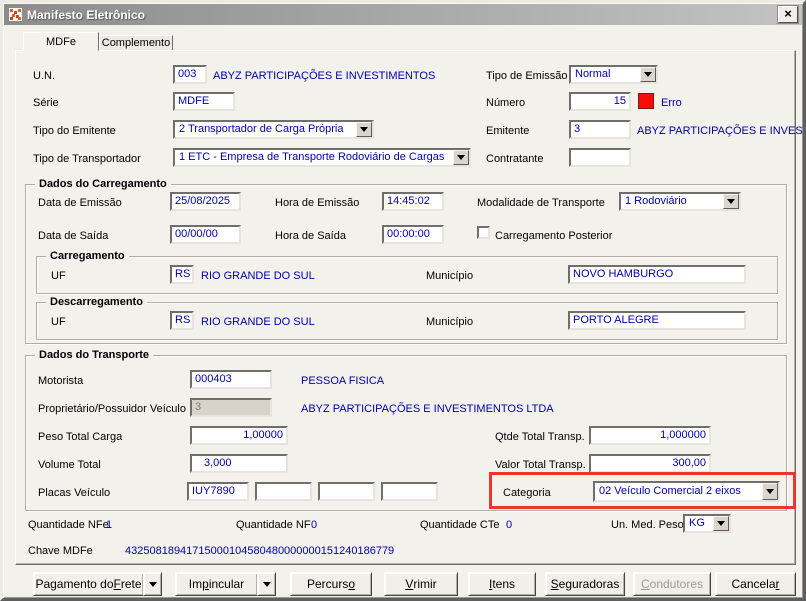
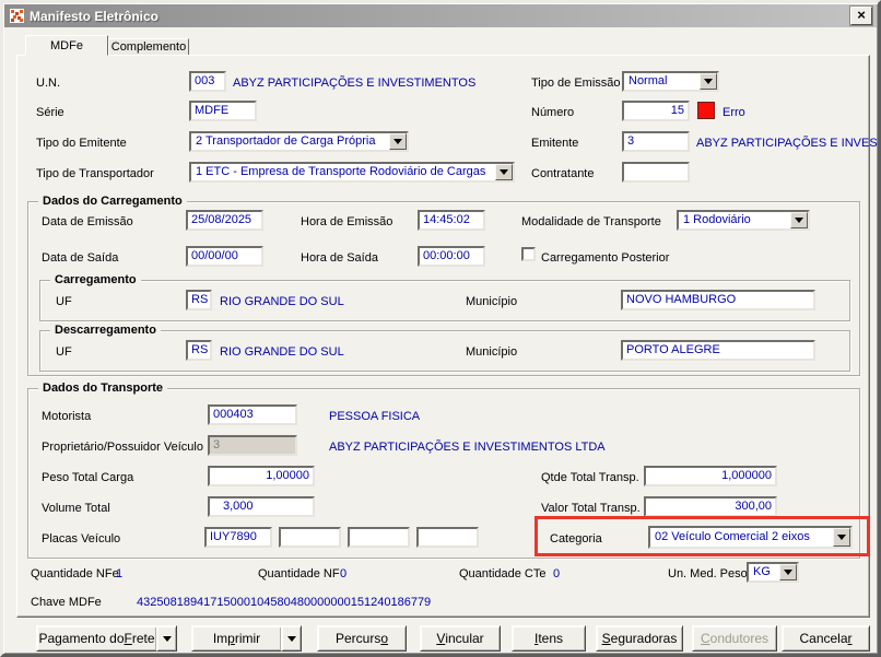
  Manifesto Eletrônico
  ×
  MDFe
  Complemento
  U.N.
  003
  ABYZ PARTICIPAÇÕES E INVESTIMENTOS
  Tipo de Emissão
  Normal
  Série
  MDFE
  Número
  15
  Erro
  Tipo do Emitente
  2 Transportador de Carga Própria
  Emitente
  3
  ABYZ PARTICIPAÇÕES E INVES
  Tipo de Transportador
  1 ETC - Empresa de Transporte Rodoviário de Cargas
  Contratante
  Dados do Carregamento
  Data de Emissão
  25/08/2025
  Hora de Emissão
  14:45:02
  Modalidade de Transporte
  1 Rodoviário
  Data de Saída
  00/00/00
  Hora de Saída
  00:00:00
  Carregamento Posterior
  Carregamento
  UF
  RS
  RIO GRANDE DO SUL
  Município
  NOVO HAMBURGO
  Descarregamento
  UF
  RS
  RIO GRANDE DO SUL
  Município
  PORTO ALEGRE
  Dados do Transporte
  Motorista
  000403
  PESSOA FISICA
  Proprietário/Possuidor Veículo
  3
  ABYZ PARTICIPAÇÕES E INVESTIMENTOS LTDA
  Peso Total Carga
  1,00000
  Qtde Total Transp.
  1,000000
  Volume Total
  3,000
  Valor Total Transp.
  300,00
  Placas Veículo
  IUY7890
  Categoria
  02 Veículo Comercial 2 eixos
  Quantidade NFe
  1
  Quantidade NF
  0
  Quantidade CTe
  0
  Un. Med. Peso
  KG
  Chave MDFe
  43250818941715000104580480000000151240186779
  Pagamento do
  F
  rete
  Im
  p
- incular
+ rimir
  Percurs
  o
  V
- rimir
+ incular
  I
  tens
  S
  eguradoras
  C
  ondutores
  Cancela
  r
